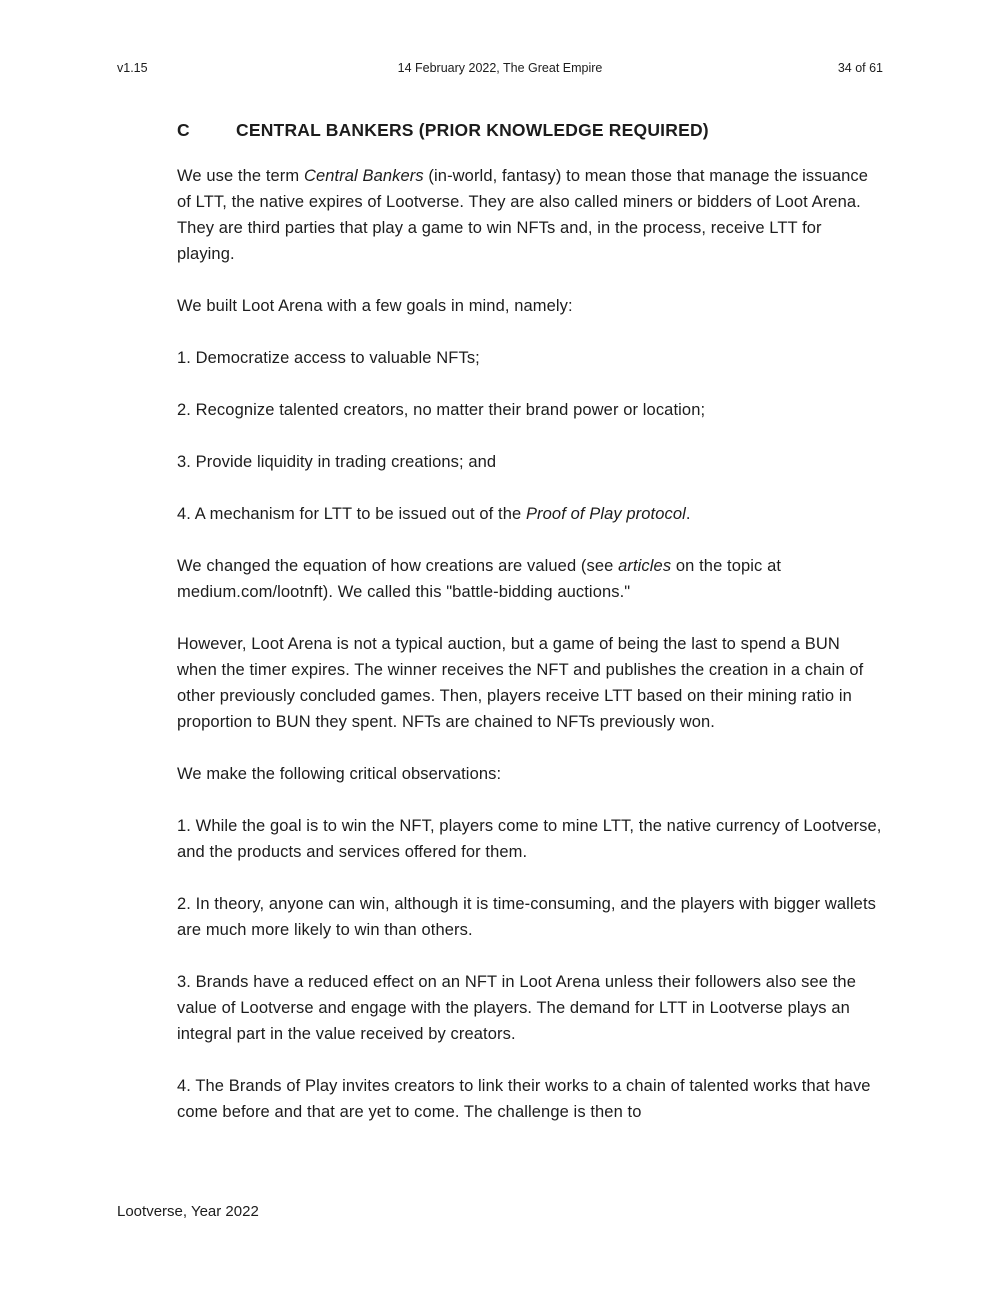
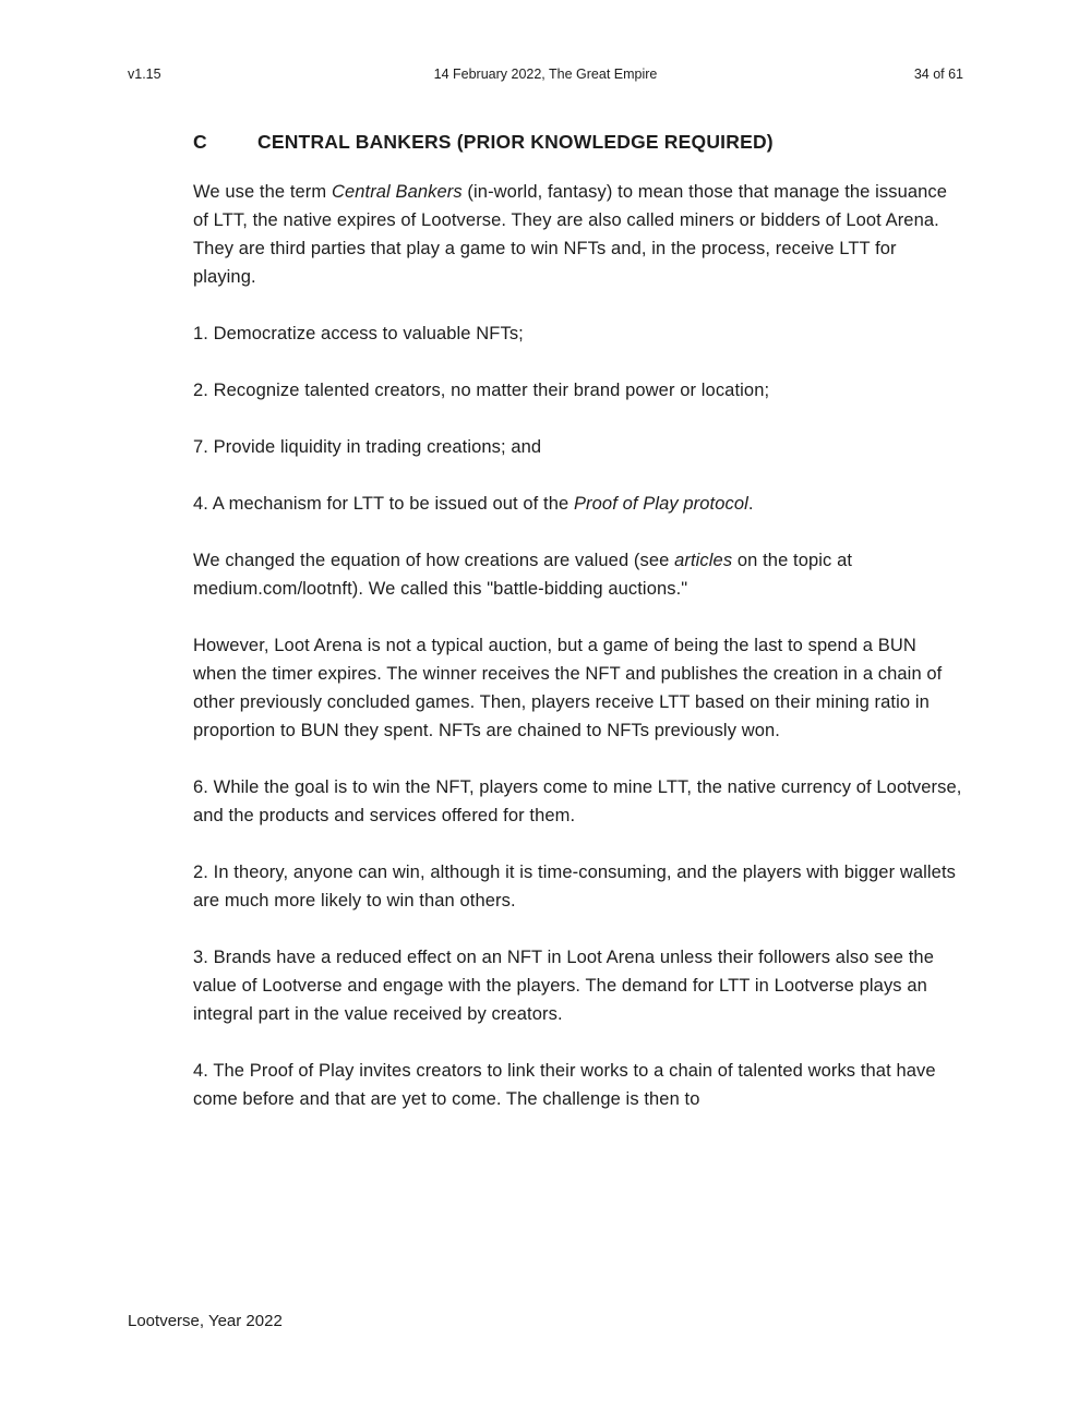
  v1.15
  14 February 2022, The Great Empire
  34 of 61
  C CENTRAL BANKERS (PRIOR KNOWLEDGE REQUIRED)
  We use the term Central Bankers (in-world, fantasy) to mean those that manage the issuance of LTT, the native expires of Lootverse. They are also called miners or bidders of Loot Arena. They are third parties that play a game to win NFTs and, in the process, receive LTT for playing.
- We built Loot Arena with a few goals in mind, namely:
  1. Democratize access to valuable NFTs;
  2. Recognize talented creators, no matter their brand power or location;
- 3. Provide liquidity in trading creations; and
+ 7. Provide liquidity in trading creations; and
  4. A mechanism for LTT to be issued out of the Proof of Play protocol.
  We changed the equation of how creations are valued (see articles on the topic at medium.com/lootnft). We called this "battle-bidding auctions."
  However, Loot Arena is not a typical auction, but a game of being the last to spend a BUN when the timer expires. The winner receives the NFT and publishes the creation in a chain of other previously concluded games. Then, players receive LTT based on their mining ratio in proportion to BUN they spent. NFTs are chained to NFTs previously won.
- We make the following critical observations:
- 1. While the goal is to win the NFT, players come to mine LTT, the native currency of Lootverse, and the products and services offered for them.
+ 6. While the goal is to win the NFT, players come to mine LTT, the native currency of Lootverse, and the products and services offered for them.
  2. In theory, anyone can win, although it is time-consuming, and the players with bigger wallets are much more likely to win than others.
  3. Brands have a reduced effect on an NFT in Loot Arena unless their followers also see the value of Lootverse and engage with the players. The demand for LTT in Lootverse plays an integral part in the value received by creators.
- 4. The Brands of Play invites creators to link their works to a chain of talented works that have come before and that are yet to come. The challenge is then to
+ 4. The Proof of Play invites creators to link their works to a chain of talented works that have come before and that are yet to come. The challenge is then to
  Lootverse, Year 2022
